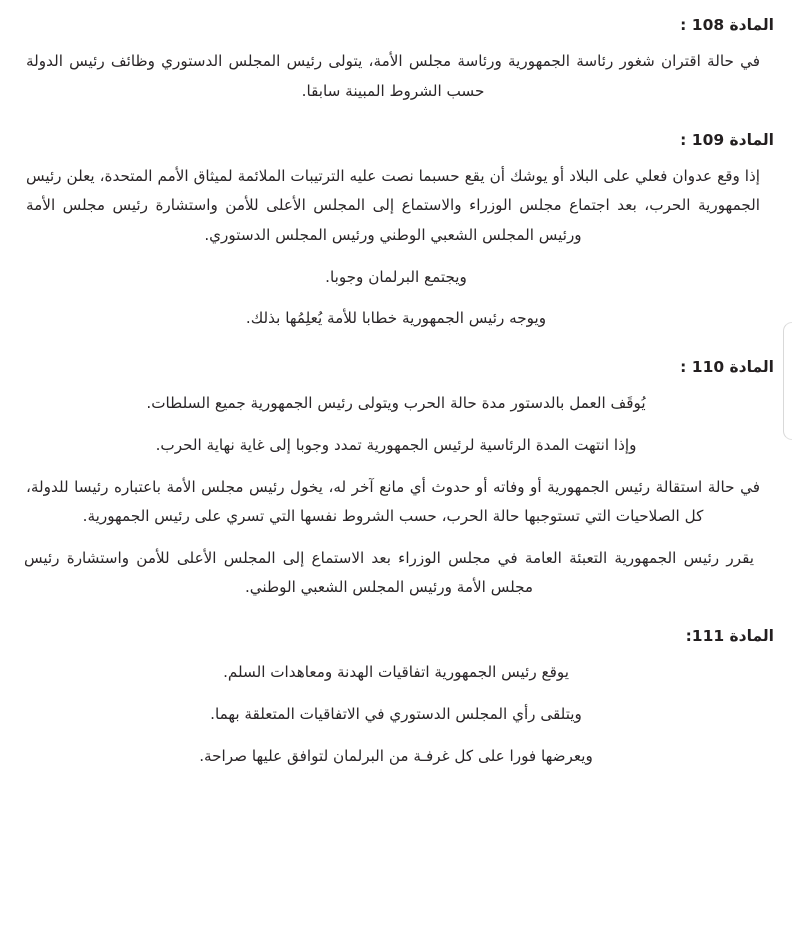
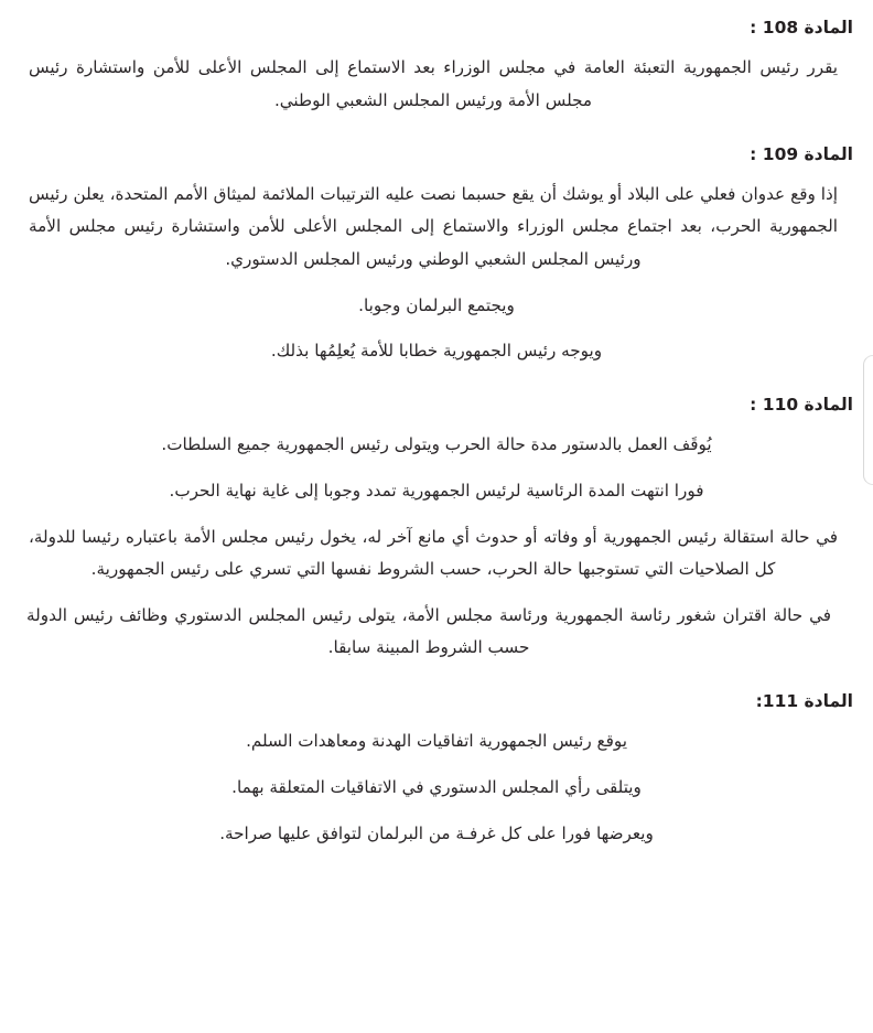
  المادة 108 :
- في حالة اقتران شغور رئاسة الجمهورية ورئاسة مجلس الأمة، يتولى رئيس المجلس الدستوري وظائف رئيس الدولة حسب الشروط المبينة سابقا.
+ يقرر رئيس الجمهورية التعبئة العامة في مجلس الوزراء بعد الاستماع إلى المجلس الأعلى للأمن واستشارة رئيس مجلس الأمة ورئيس المجلس الشعبي الوطني.
  المادة 109 :
  إذا وقع عدوان فعلي على البلاد أو يوشك أن يقع حسبما نصت عليه الترتيبات الملائمة لميثاق الأمم المتحدة، يعلن رئيس الجمهورية الحرب، بعد اجتماع مجلس الوزراء والاستماع إلى المجلس الأعلى للأمن واستشارة رئيس مجلس الأمة ورئيس المجلس الشعبي الوطني ورئيس المجلس الدستوري.
  ويجتمع البرلمان وجوبا.
  ويوجه رئيس الجمهورية خطابا للأمة يُعلِمُها بذلك.
  المادة 110 :
  يُوقَف العمل بالدستور مدة حالة الحرب ويتولى رئيس الجمهورية جميع السلطات.
- وإذا انتهت المدة الرئاسية لرئيس الجمهورية تمدد وجوبا إلى غاية نهاية الحرب.
+ فورا انتهت المدة الرئاسية لرئيس الجمهورية تمدد وجوبا إلى غاية نهاية الحرب.
  في حالة استقالة رئيس الجمهورية أو وفاته أو حدوث أي مانع آخر له، يخول رئيس مجلس الأمة باعتباره رئيسا للدولة، كل الصلاحيات التي تستوجبها حالة الحرب، حسب الشروط نفسها التي تسري على رئيس الجمهورية.
- يقرر رئيس الجمهورية التعبئة العامة في مجلس الوزراء بعد الاستماع إلى المجلس الأعلى للأمن واستشارة رئيس مجلس الأمة ورئيس المجلس الشعبي الوطني.
+ في حالة اقتران شغور رئاسة الجمهورية ورئاسة مجلس الأمة، يتولى رئيس المجلس الدستوري وظائف رئيس الدولة حسب الشروط المبينة سابقا.
  المادة 111:
  يوقع رئيس الجمهورية اتفاقيات الهدنة ومعاهدات السلم.
  ويتلقى رأي المجلس الدستوري في الاتفاقيات المتعلقة بهما.
  ويعرضها فورا على كل غرفـة من البرلمان لتوافق عليها صراحة.
